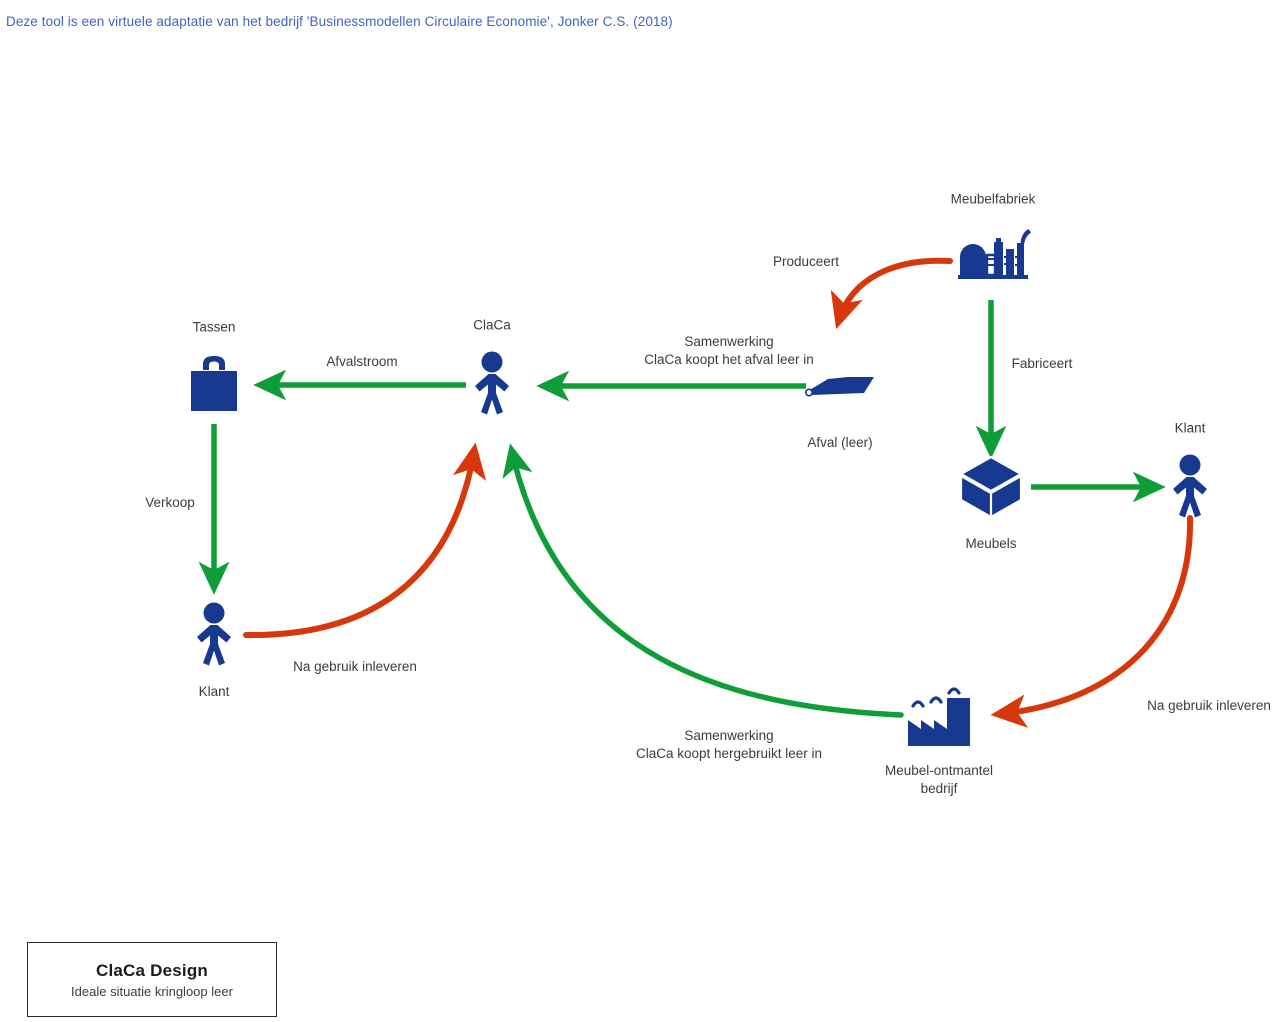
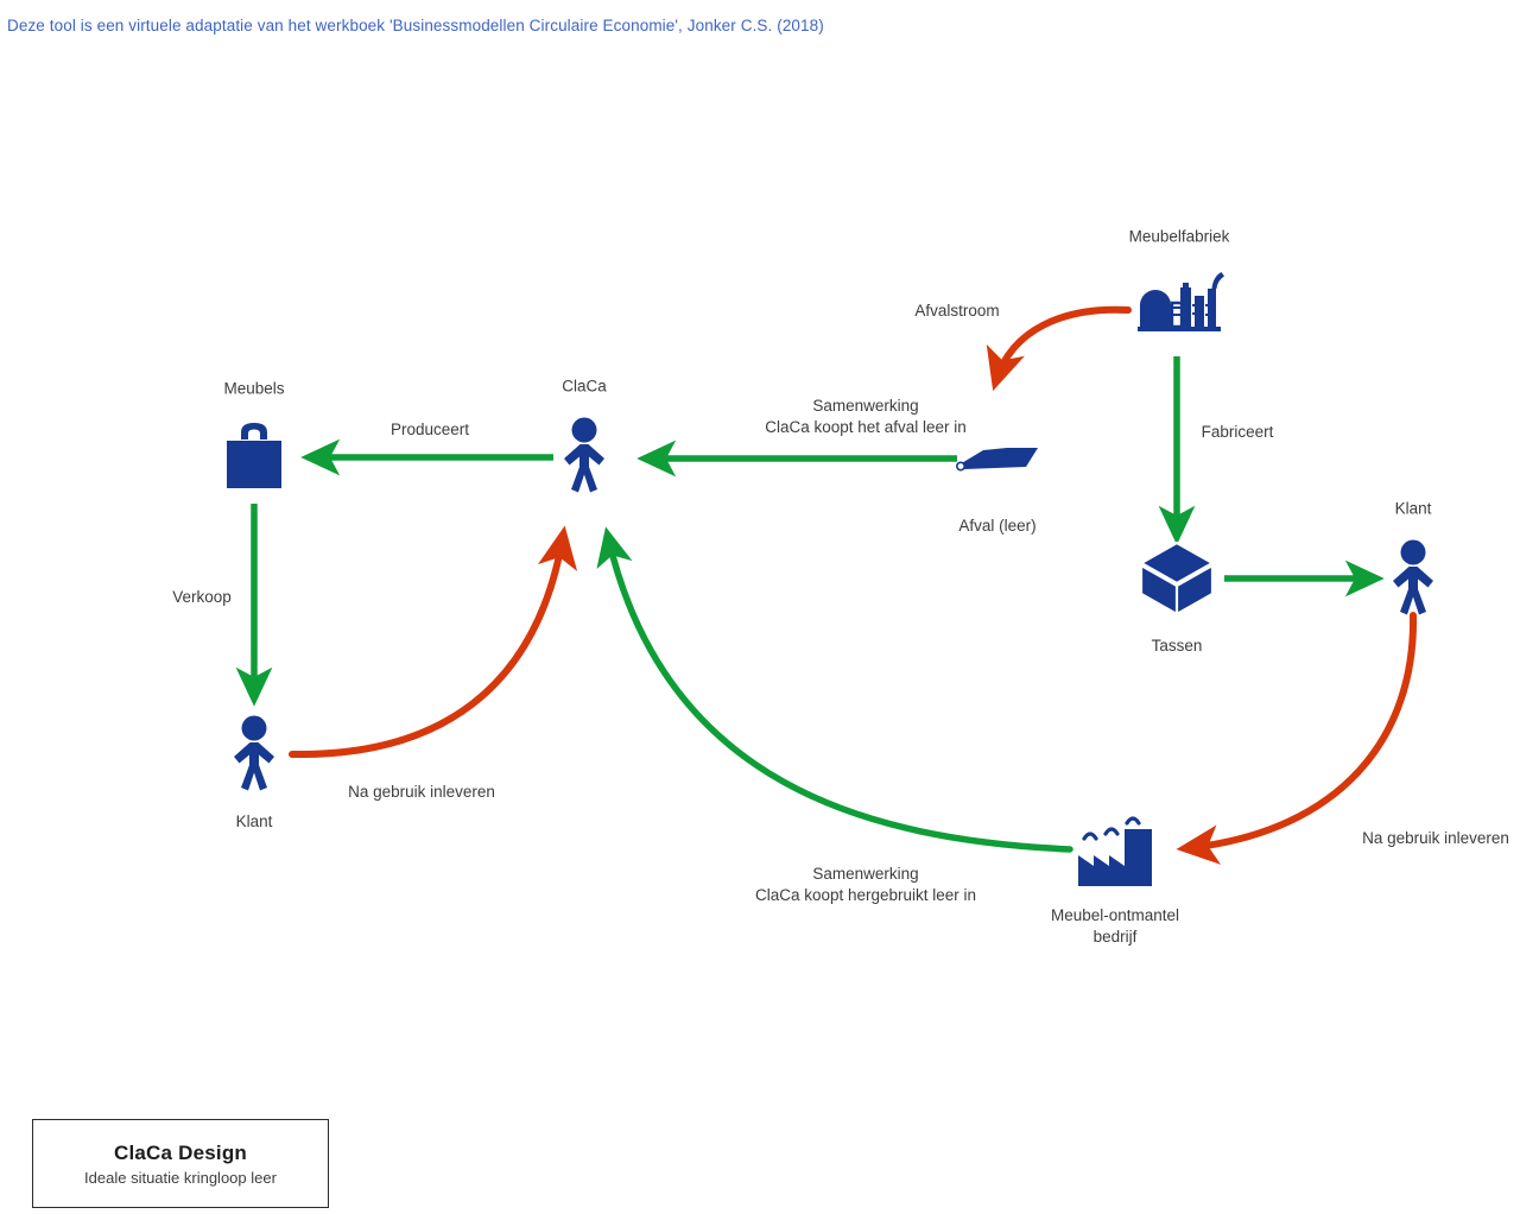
- Deze tool is een virtuele adaptatie van het bedrijf 'Businessmodellen Circulaire Economie', Jonker C.S. (2018)
+ Deze tool is een virtuele adaptatie van het werkboek 'Businessmodellen Circulaire Economie', Jonker C.S. (2018)
- Tassen
+ Meubels
  ClaCa
  Afval (leer)
  Meubelfabriek
- Meubels
+ Tassen
  Klant
  Meubel-ontmantel
  bedrijf
  Klant
- Afvalstroom
+ Produceert
  Verkoop
  Na gebruik inleveren
  Samenwerking
  ClaCa koopt het afval leer in
- Produceert
+ Afvalstroom
  Fabriceert
  Na gebruik inleveren
  Samenwerking
  ClaCa koopt hergebruikt leer in
  ClaCa Design
  Ideale situatie kringloop leer
